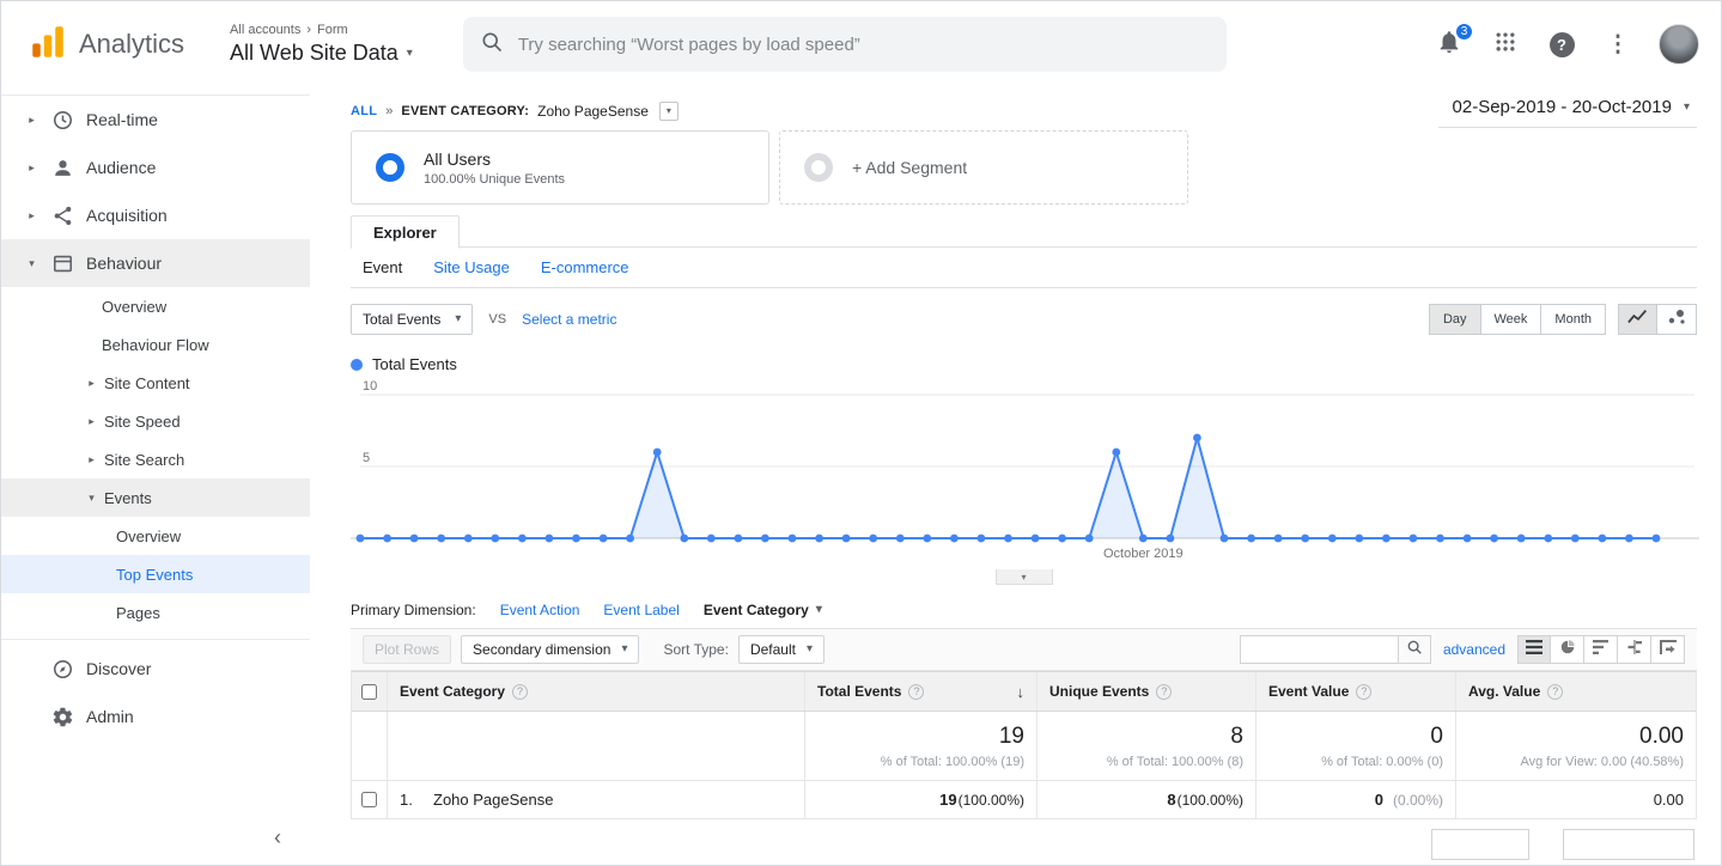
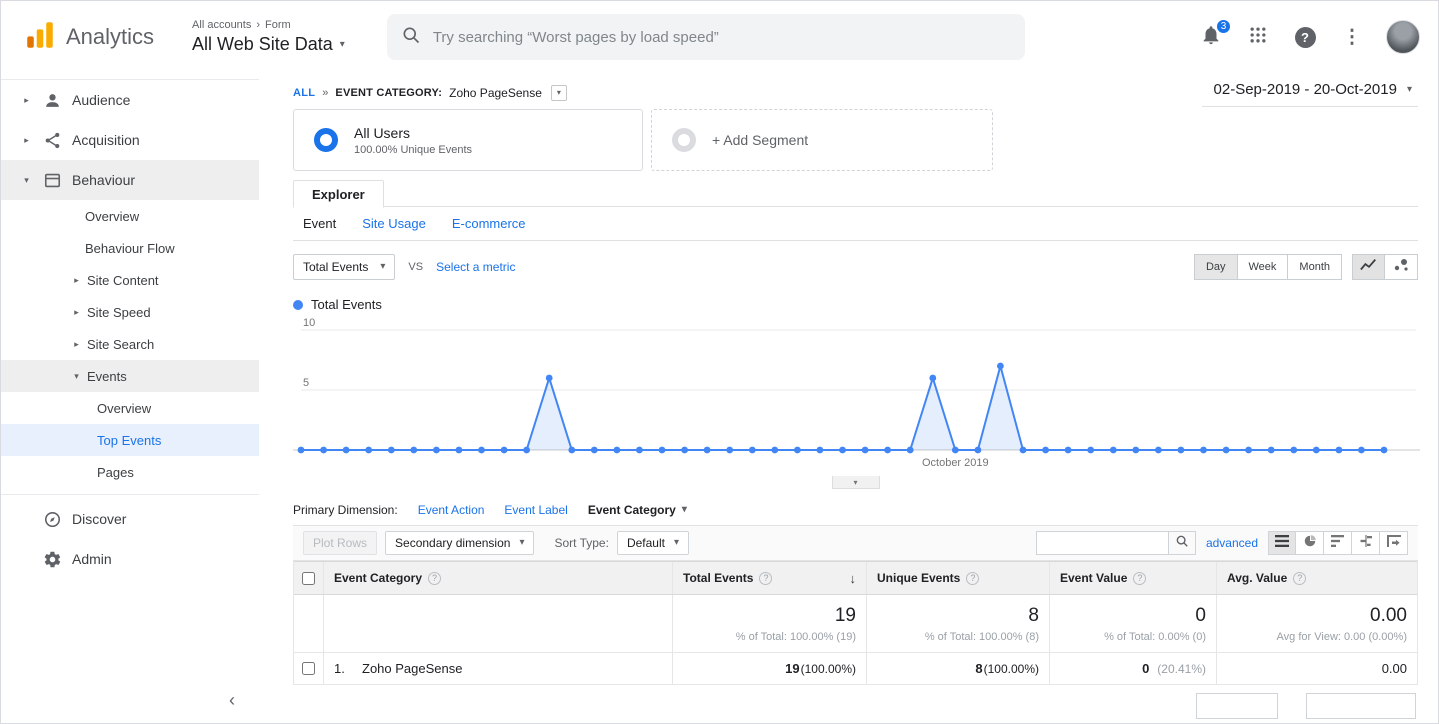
  Analytics
  All accounts
  ›
  Form
  All Web Site Data
  Try searching “Worst pages by load speed”
  3
- Real-time
  Audience
  Acquisition
  Behaviour
  Overview
  Behaviour Flow
  Site Content
  Site Speed
  Site Search
  Events
  Overview
  Top Events
  Pages
  Discover
  Admin
  ALL
  »
  EVENT CATEGORY:
  Zoho PageSense
  02-Sep-2019 - 20-Oct-2019
  All Users
  100.00% Unique Events
  + Add Segment
  Explorer
  Event
  Site Usage
  E-commerce
  Total Events
  VS
  Select a metric
  Day
  Week
  Month
  Total Events
  5
  10
  October 2019
  Primary Dimension:
  Event Action
  Event Label
  Event Category
  Plot Rows
  Secondary dimension
  Sort Type:
  Default
  advanced
  Event Category
  Total Events
  Unique Events
  Event Value
  Avg. Value
  19
  % of Total: 100.00% (19)
  8
  % of Total: 100.00% (8)
  0
  % of Total: 0.00% (0)
  0.00
- Avg for View: 0.00 (40.58%)
+ Avg for View: 0.00 (0.00%)
  1.
  Zoho PageSense
  19
  (100.00%)
  8
  (100.00%)
  0
- (0.00%)
+ (20.41%)
  0.00
